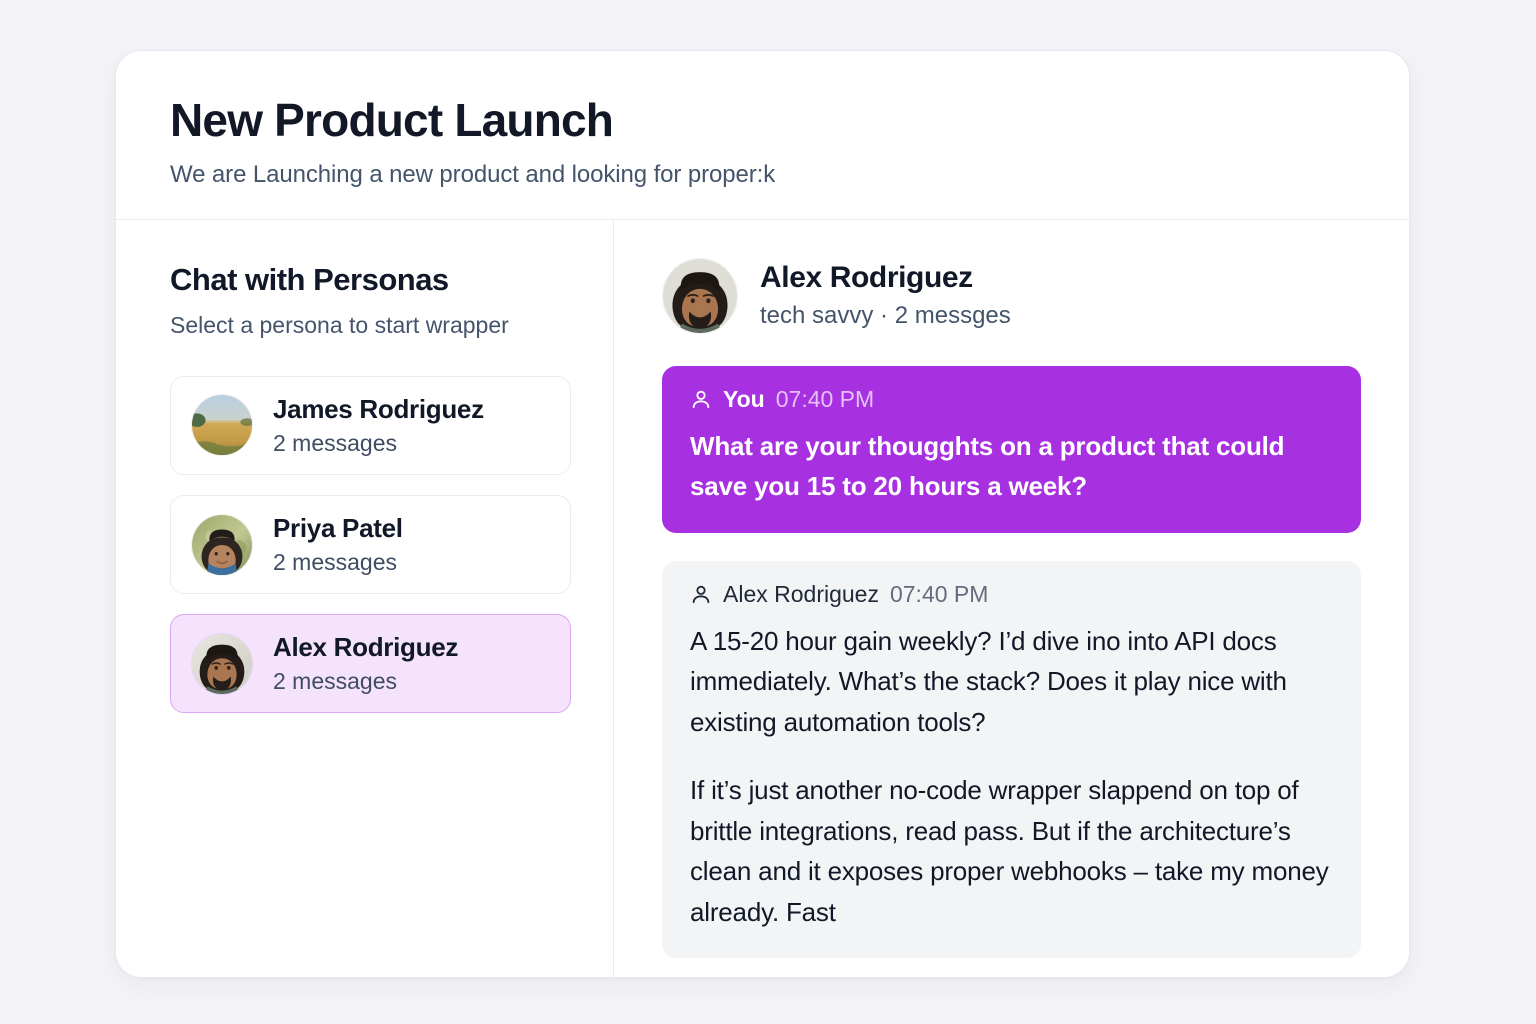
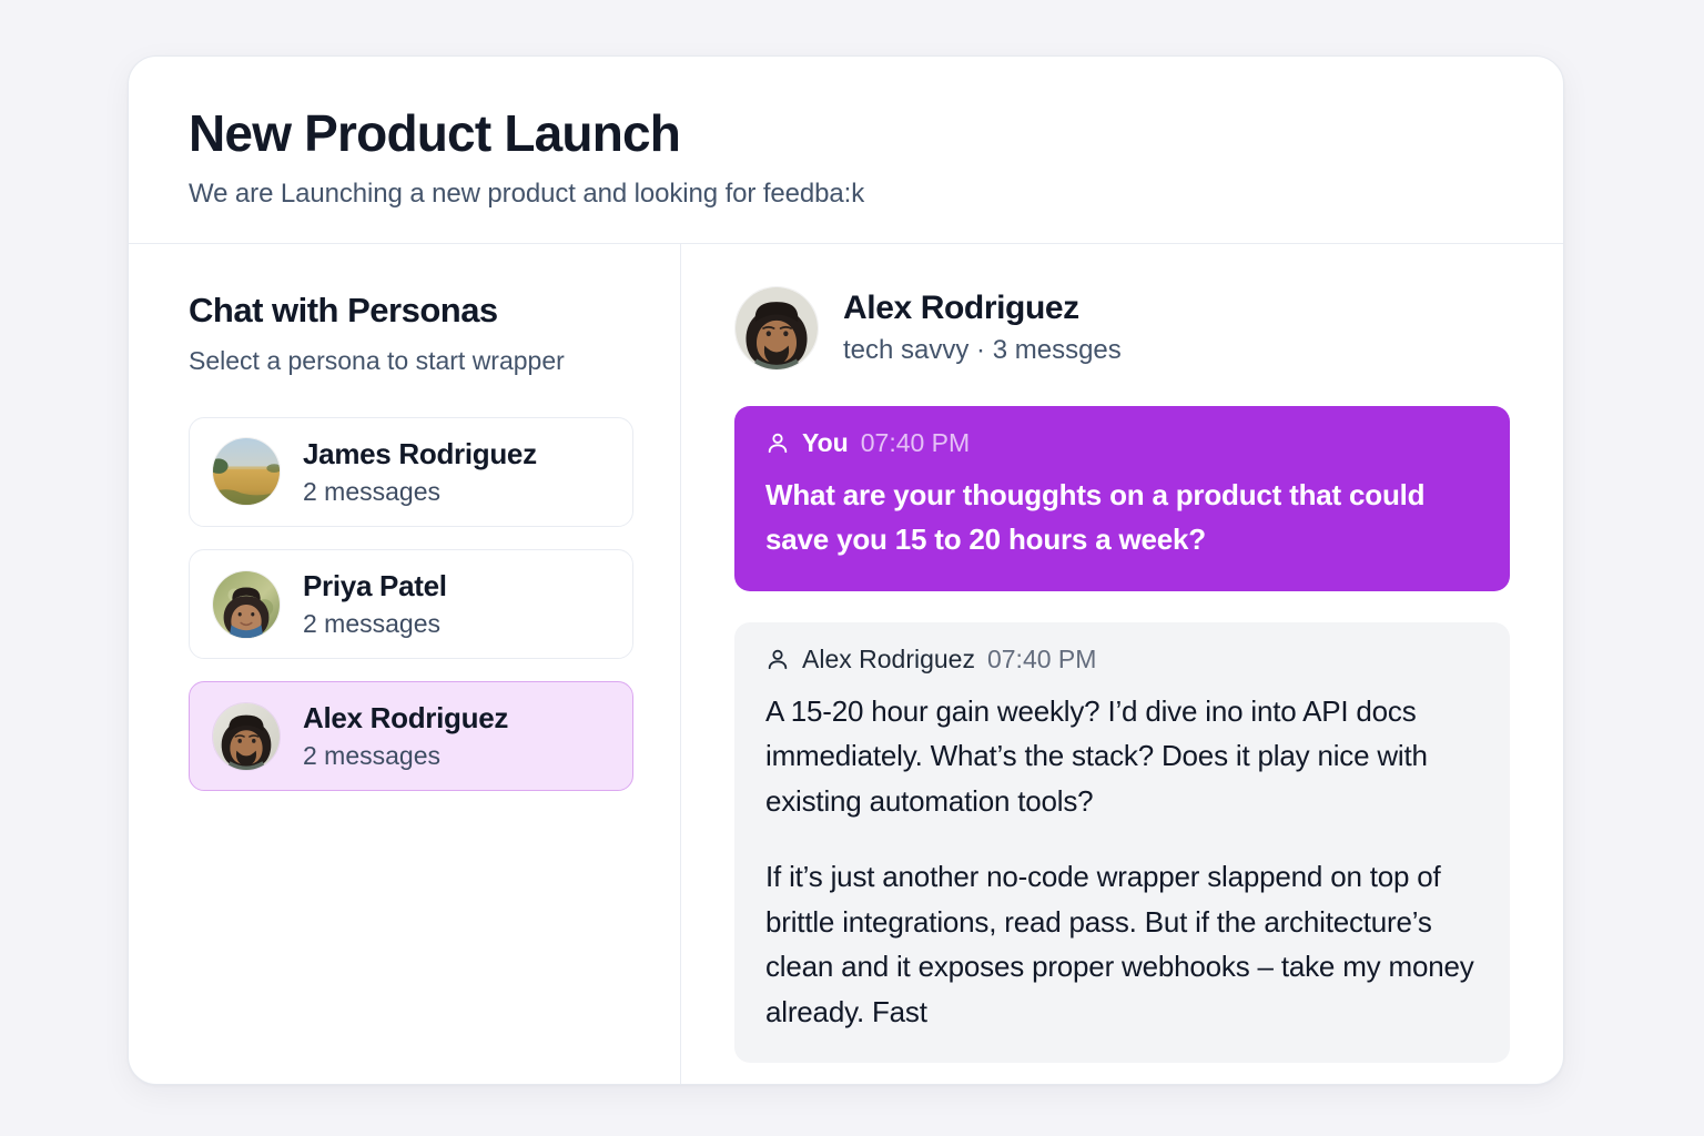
  New Product Launch
- We are Launching a new product and looking for proper:k
+ We are Launching a new product and looking for feedba:k
  Chat with Personas
  Select a persona to start wrapper
  James Rodriguez
  2 messages
  Priya Patel
  2 messages
  Alex Rodriguez
  2 messages
  Alex Rodriguez
- tech savvy · 2 messges
+ tech savvy · 3 messges
  You
  07:40 PM
  What are your thougghts on a product that could save you 15 to 20 hours a week?
  Alex Rodriguez
  07:40 PM
  A 15-20 hour gain weekly? I’d dive ino into API docs immediately. What’s the stack? Does it play nice with existing automation tools?
  If it’s just another no-code wrapper slappend on top of brittle integrations, read pass. But if the architecture’s clean and it exposes proper webhooks – take my money already. Fast
